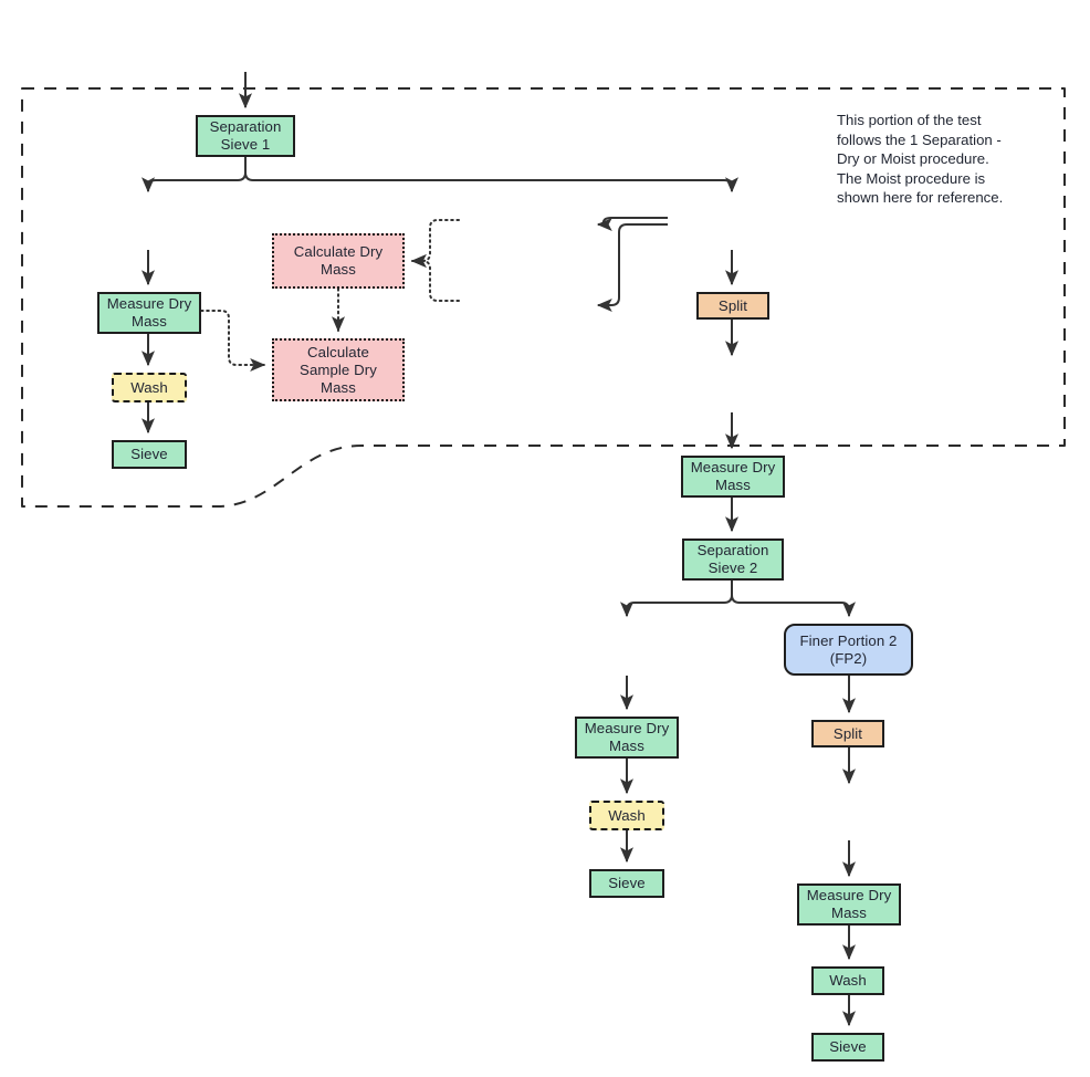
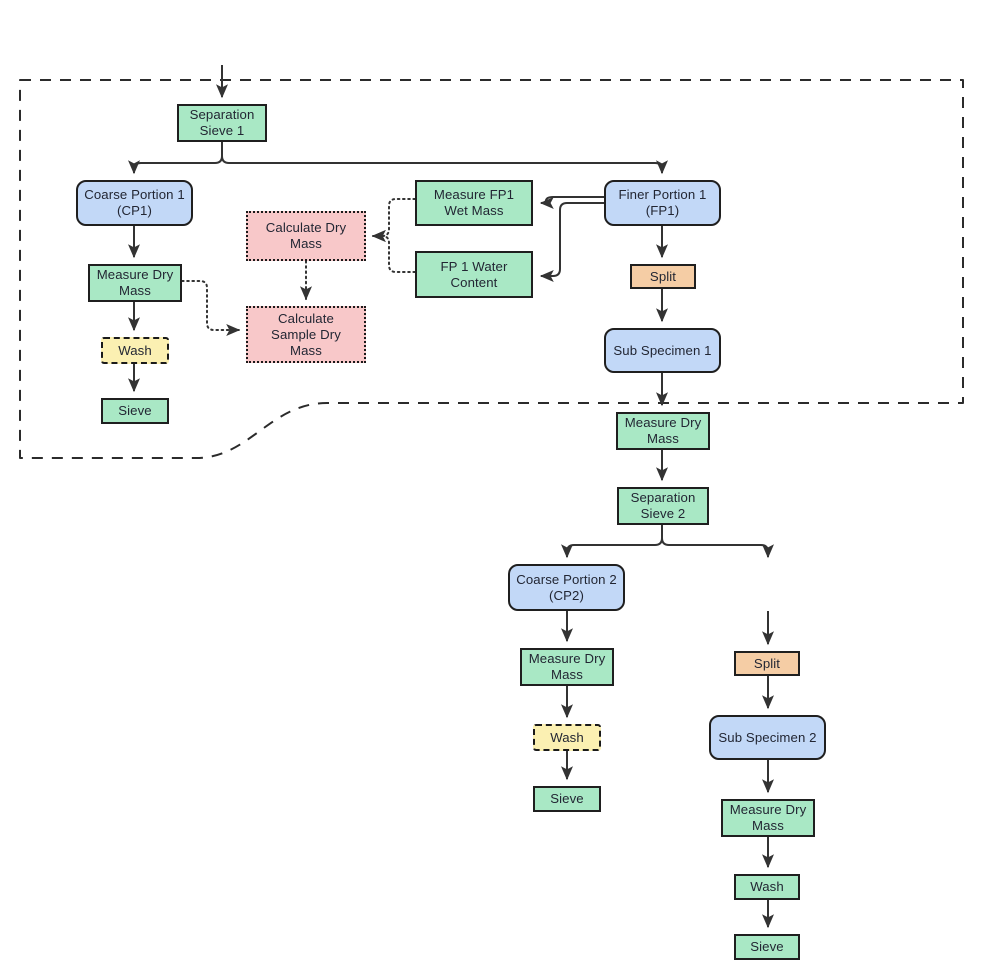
  Separation
  Sieve 1
+ Coarse Portion 1
+ (CP1)
  Measure Dry
  Mass
  Wash
  Sieve
  Calculate Dry
  Mass
  Calculate
  Sample Dry
  Mass
+ Measure FP1
+ Wet Mass
+ FP 1 Water
+ Content
+ Finer Portion 1
+ (FP1)
  Split
+ Sub Specimen 1
  Measure Dry
  Mass
  Separation
  Sieve 2
+ Coarse Portion 2
+ (CP2)
  Measure Dry
  Mass
  Wash
  Sieve
- Finer Portion 2
- (FP2)
  Split
+ Sub Specimen 2
  Measure Dry
  Mass
  Wash
  Sieve
- This portion of the test
- follows the 1 Separation -
- Dry or Moist procedure.
- The Moist procedure is
- shown here for reference.
